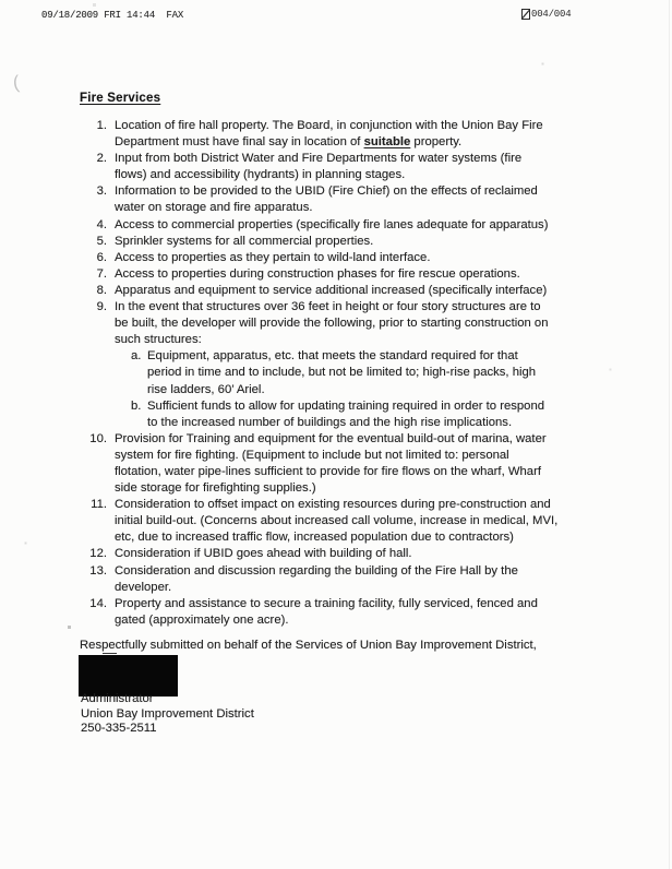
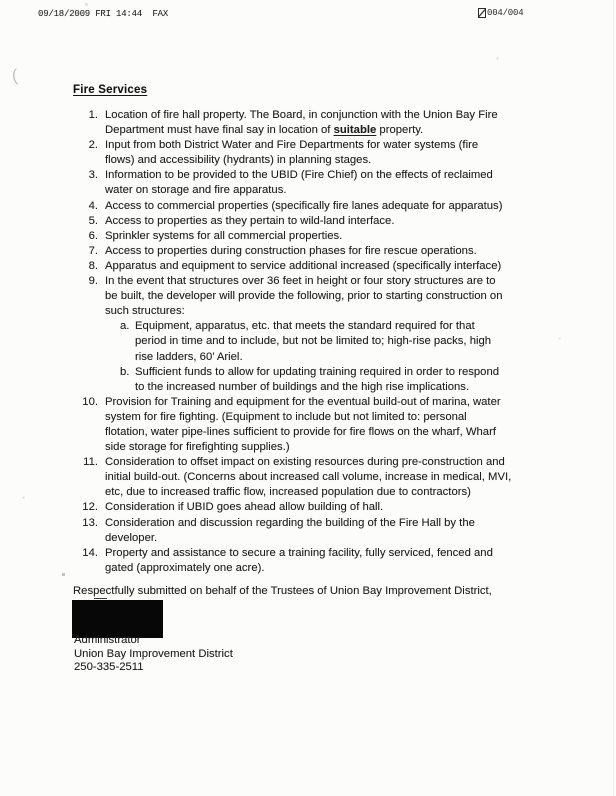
  09/18/2009 FRI 14:44 FAX
  004/004
  Fire Services
  1.
  Location of fire hall property. The Board, in conjunction with the Union Bay Fire
  Department must have final say in location of suitable property.
  2.
  Input from both District Water and Fire Departments for water systems (fire
  flows) and accessibility (hydrants) in planning stages.
  3.
  Information to be provided to the UBID (Fire Chief) on the effects of reclaimed
  water on storage and fire apparatus.
  4.
  Access to commercial properties (specifically fire lanes adequate for apparatus)
  5.
- Sprinkler systems for all commercial properties.
+ Access to properties as they pertain to wild-land interface.
  6.
- Access to properties as they pertain to wild-land interface.
+ Sprinkler systems for all commercial properties.
  7.
  Access to properties during construction phases for fire rescue operations.
  8.
  Apparatus and equipment to service additional increased (specifically interface)
  9.
  In the event that structures over 36 feet in height or four story structures are to
  be built, the developer will provide the following, prior to starting construction on
  such structures:
  a.
  Equipment, apparatus, etc. that meets the standard required for that
  period in time and to include, but not be limited to; high-rise packs, high
  rise ladders, 60’ Ariel.
  b.
  Sufficient funds to allow for updating training required in order to respond
  to the increased number of buildings and the high rise implications.
  10.
  Provision for Training and equipment for the eventual build-out of marina, water
  system for fire fighting. (Equipment to include but not limited to: personal
  flotation, water pipe-lines sufficient to provide for fire flows on the wharf, Wharf
  side storage for firefighting supplies.)
  11.
  Consideration to offset impact on existing resources during pre-construction and
  initial build-out. (Concerns about increased call volume, increase in medical, MVI,
  etc, due to increased traffic flow, increased population due to contractors)
  12.
- Consideration if UBID goes ahead with building of hall.
+ Consideration if UBID goes ahead allow building of hall.
  13.
  Consideration and discussion regarding the building of the Fire Hall by the
  developer.
  14.
  Property and assistance to secure a training facility, fully serviced, fenced and
  gated (approximately one acre).
- Respectfully submitted on behalf of the Services of Union Bay Improvement District,
+ Respectfully submitted on behalf of the Trustees of Union Bay Improvement District,
  Administrator
  Union Bay Improvement District
  250-335-2511
